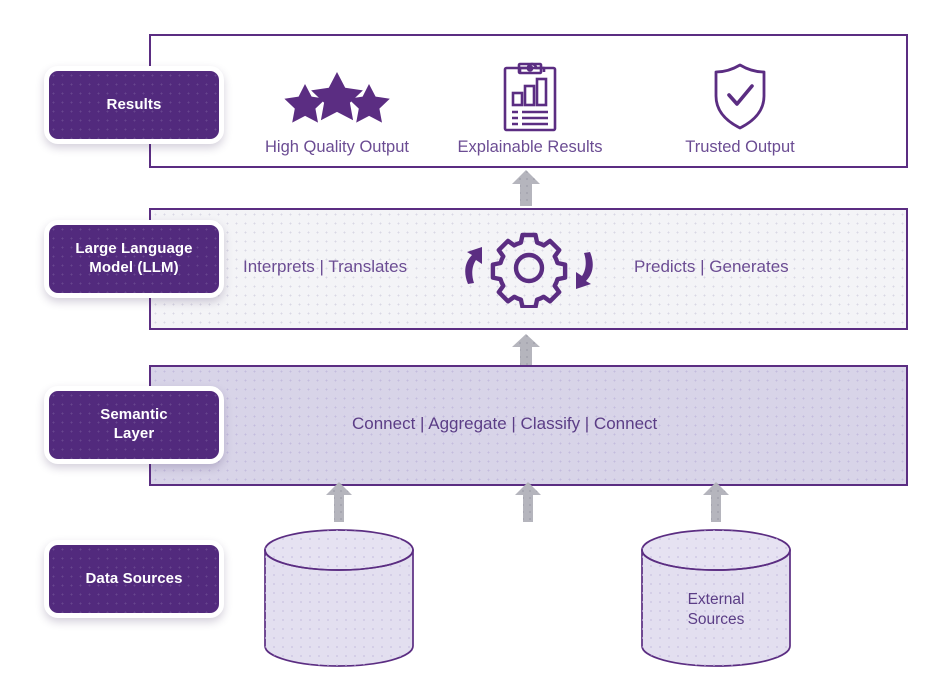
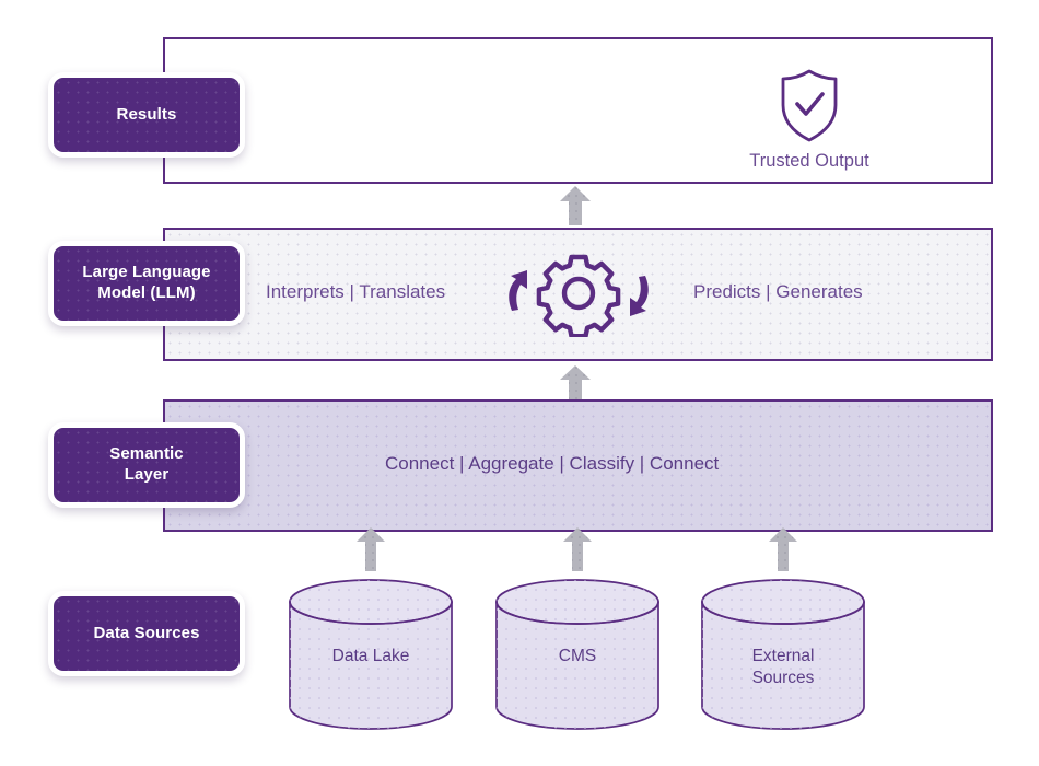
- High Quality Output
- Explainable Results
  Trusted Output
  Results
  Interprets | Translates
  Predicts | Generates
  Large Language
  Model (LLM)
  Connect | Aggregate | Classify | Connect
  Semantic
  Layer
+ Data Lake
+ CMS
  External
  Sources
  Data Sources
